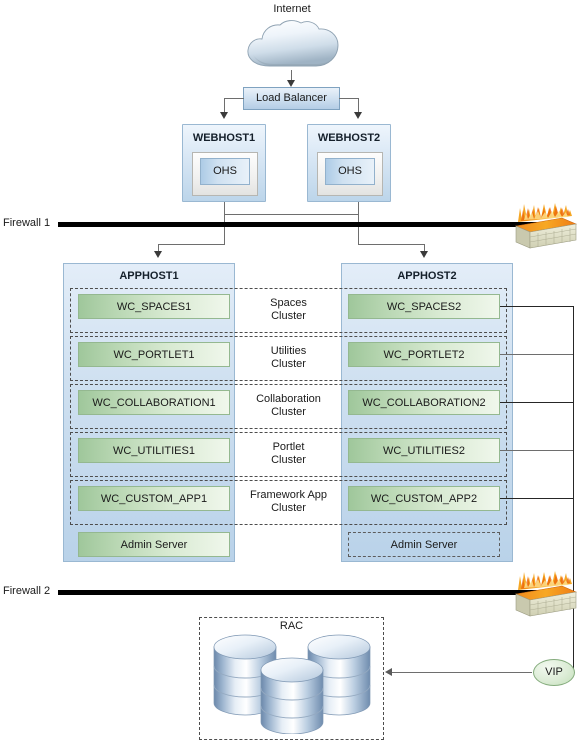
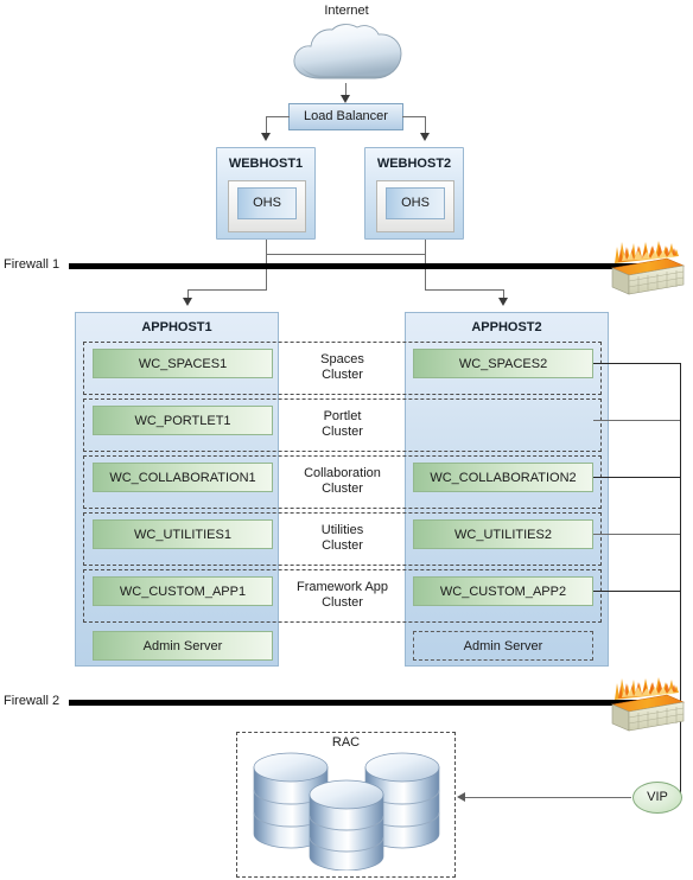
  Internet
  Load Balancer
  WEBHOST1
  OHS
  WEBHOST2
  OHS
  Firewall 1
  APPHOST1
  APPHOST2
  Spaces
  Cluster
- Utilities
+ Portlet
  Cluster
  Collaboration
  Cluster
- Portlet
+ Utilities
  Cluster
  Framework App
  Cluster
  WC_SPACES1
  WC_PORTLET1
  WC_COLLABORATION1
  WC_UTILITIES1
  WC_CUSTOM_APP1
  Admin Server
  WC_SPACES2
- WC_PORTLET2
  WC_COLLABORATION2
  WC_UTILITIES2
  WC_CUSTOM_APP2
  Admin Server
  Firewall 2
  RAC
  VIP
